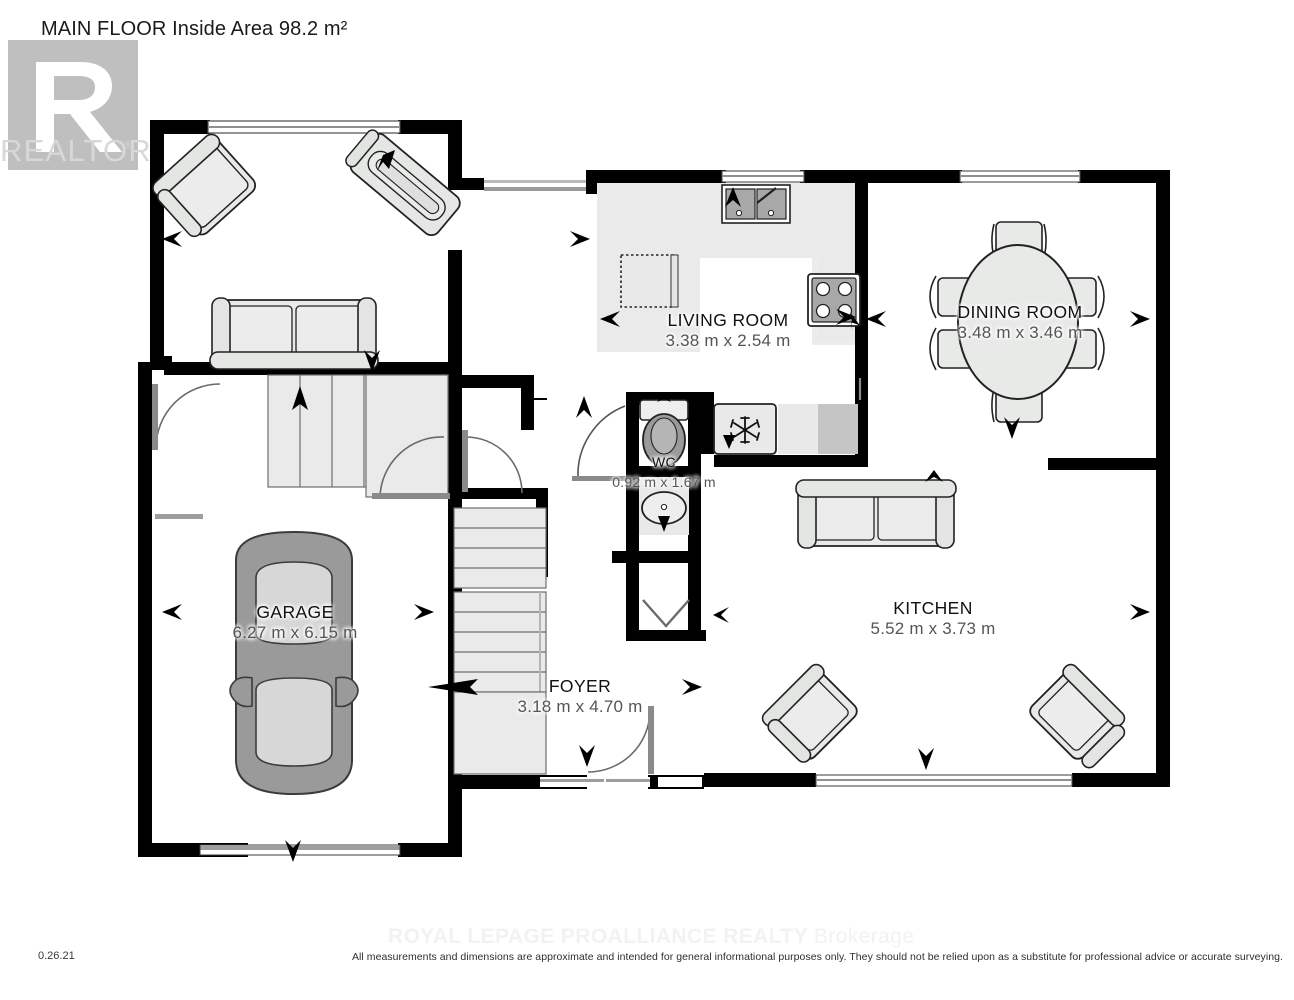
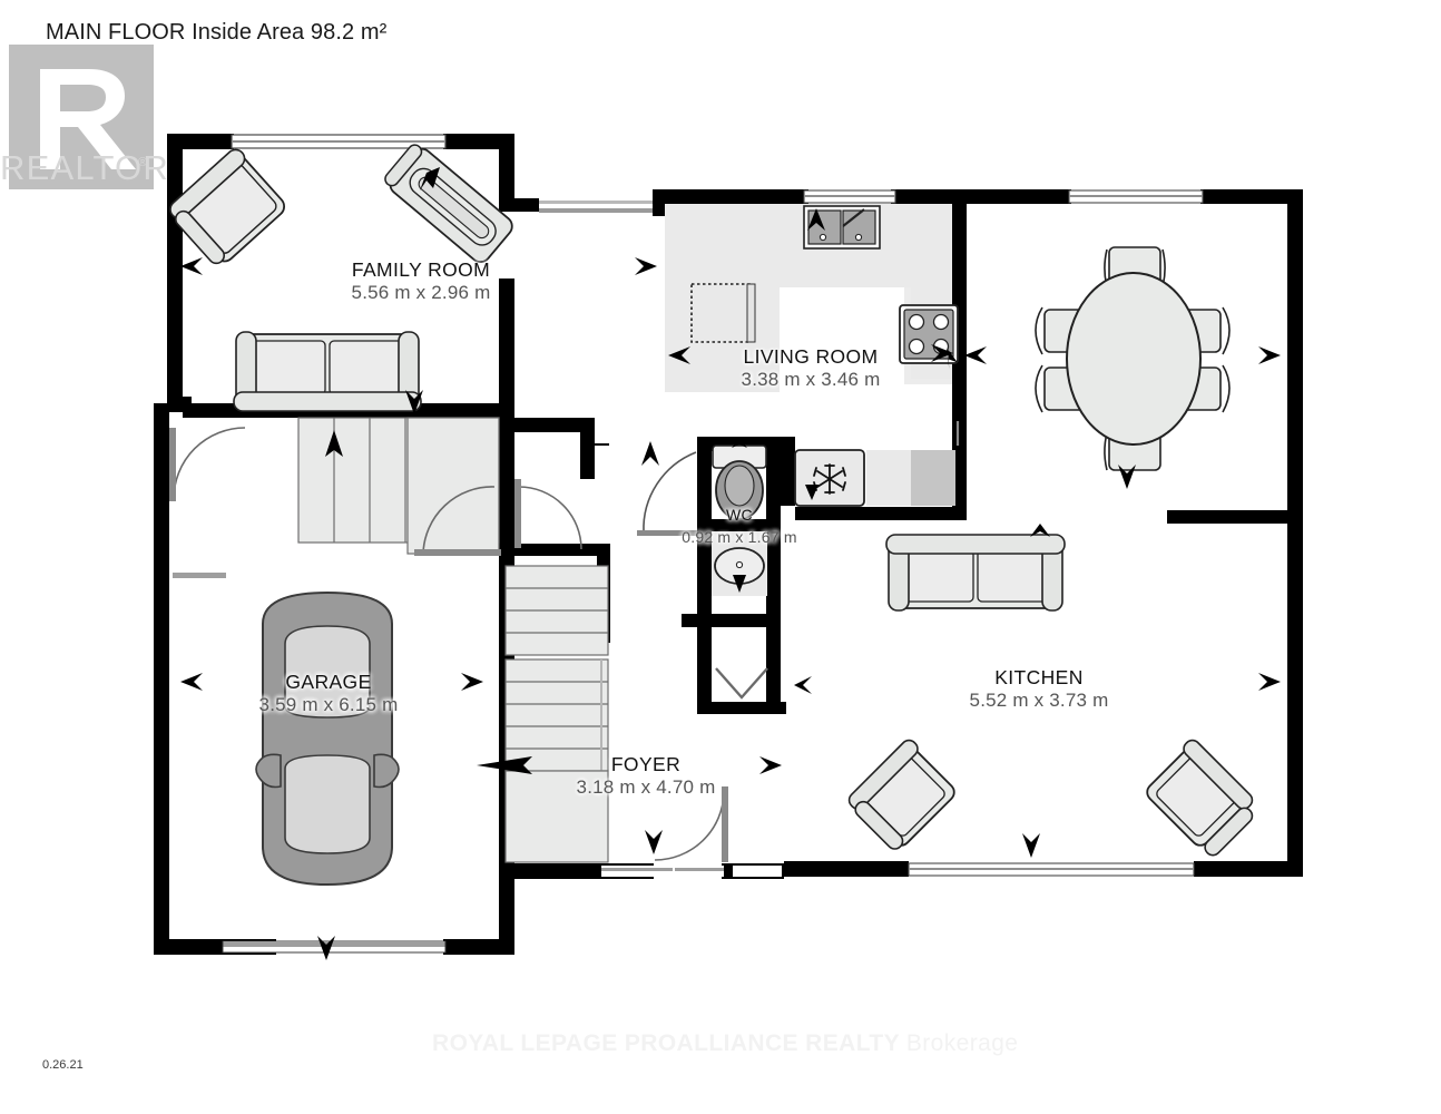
  MAIN FLOOR Inside Area 98.2 m²
  REALTOR
  ®
+ FAMILY ROOM
+ 5.56 m x 2.96 m
  LIVING ROOM
- 3.38 m x 2.54 m
+ 3.38 m x 3.46 m
- DINING ROOM
- 3.48 m x 3.46 m
  WC
  0.92 m x 1.67 m
  GARAGE
- 6.27 m x 6.15 m
+ 3.59 m x 6.15 m
  FOYER
  3.18 m x 4.70 m
  KITCHEN
  5.52 m x 3.73 m
  0.26.21
- All measurements and dimensions are approximate and intended for general informational purposes only. They should not be relied upon as a substitute for professional advice or accurate surveying.
